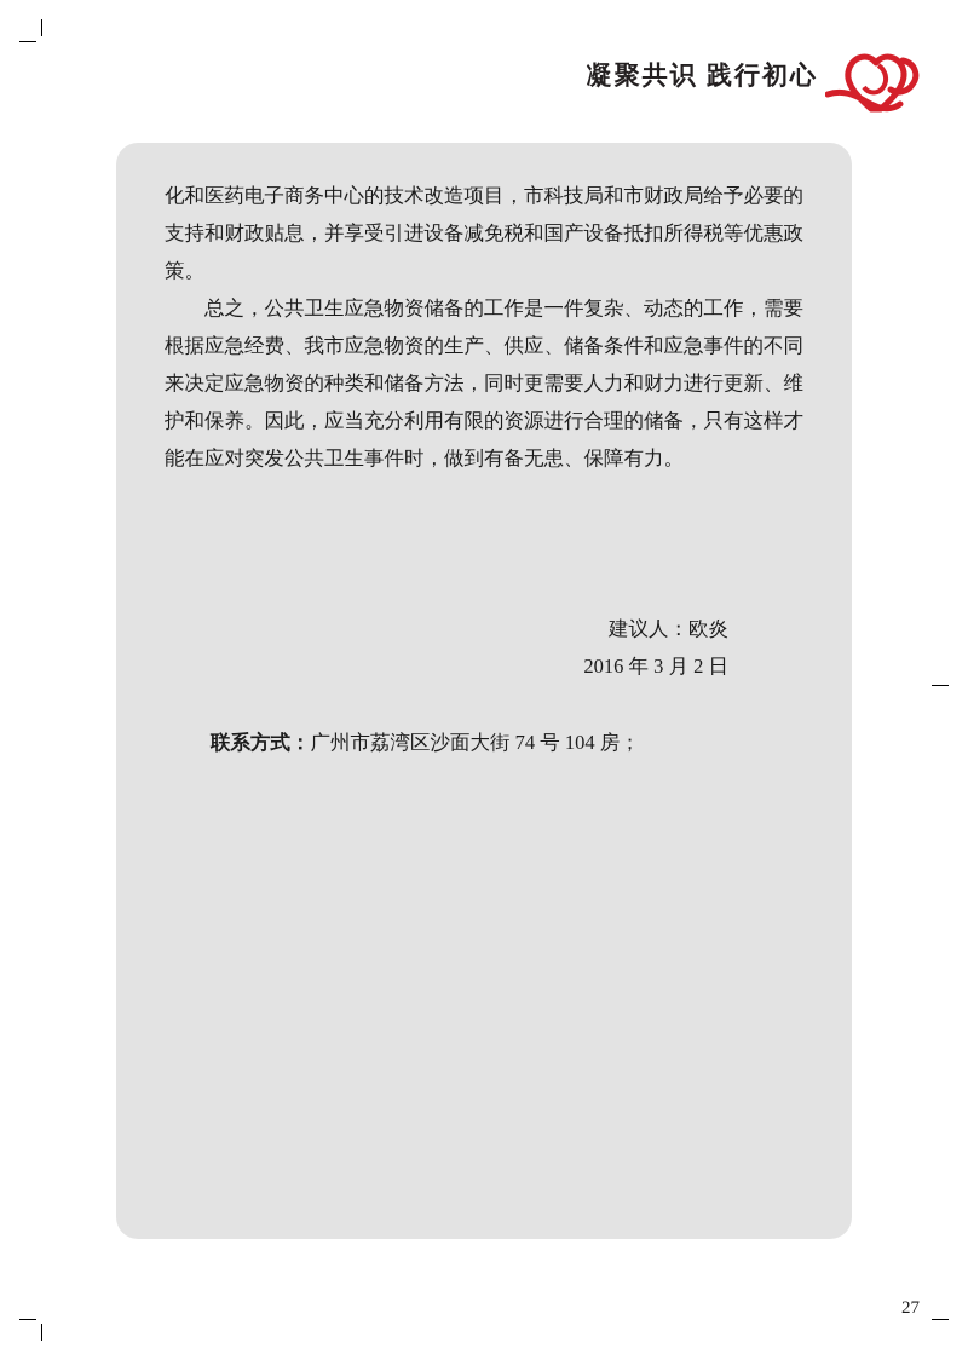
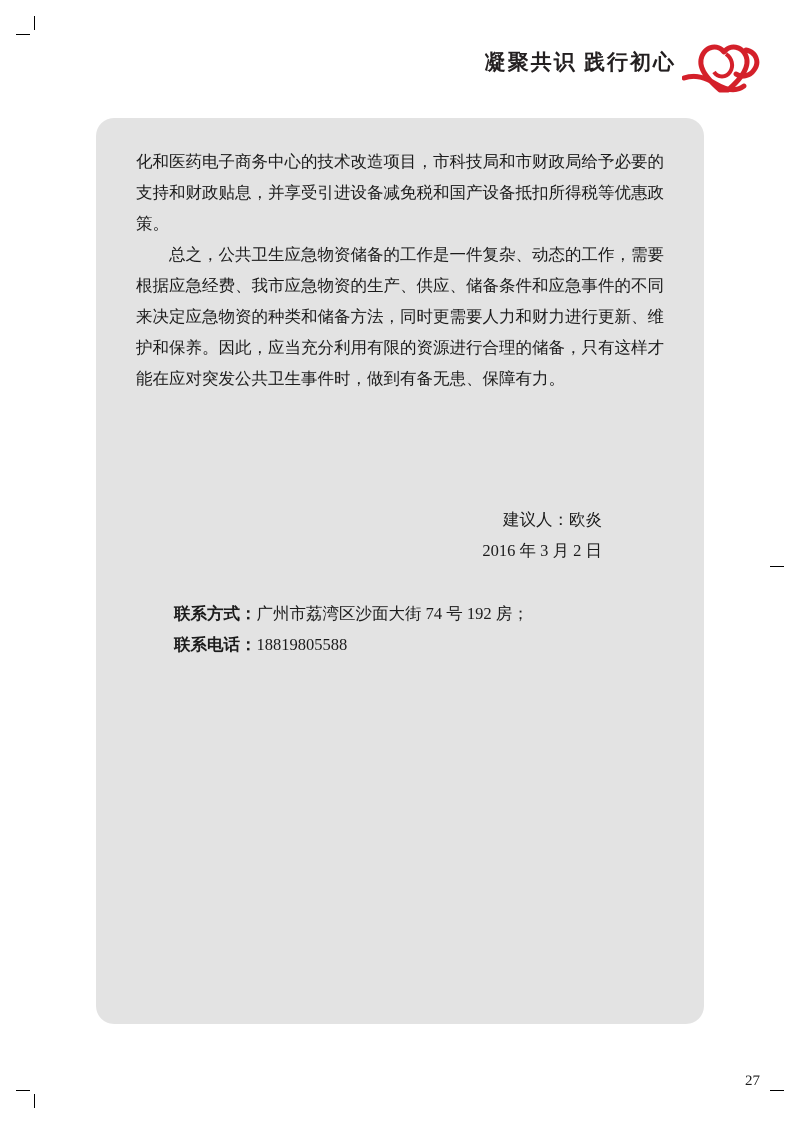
  凝聚共识 践行初心
  化和医药电子商务中心的技术改造项目，市科技局和市财政局给予必要的支持和财政贴息，并享受引进设备减免税和国产设备抵扣所得税等优惠政策。
  总之，公共卫生应急物资储备的工作是一件复杂、动态的工作，需要根据应急经费、我市应急物资的生产、供应、储备条件和应急事件的不同来决定应急物资的种类和储备方法，同时更需要人力和财力进行更新、维护和保养。因此，应当充分利用有限的资源进行合理的储备，只有这样才能在应对突发公共卫生事件时，做到有备无患、保障有力。
  建议人：欧炎
  2016 年 3 月 2 日
- 联系方式：广州市荔湾区沙面大街 74 号 104 房；
+ 联系方式：广州市荔湾区沙面大街 74 号 192 房；
+ 联系电话：18819805588
  27
